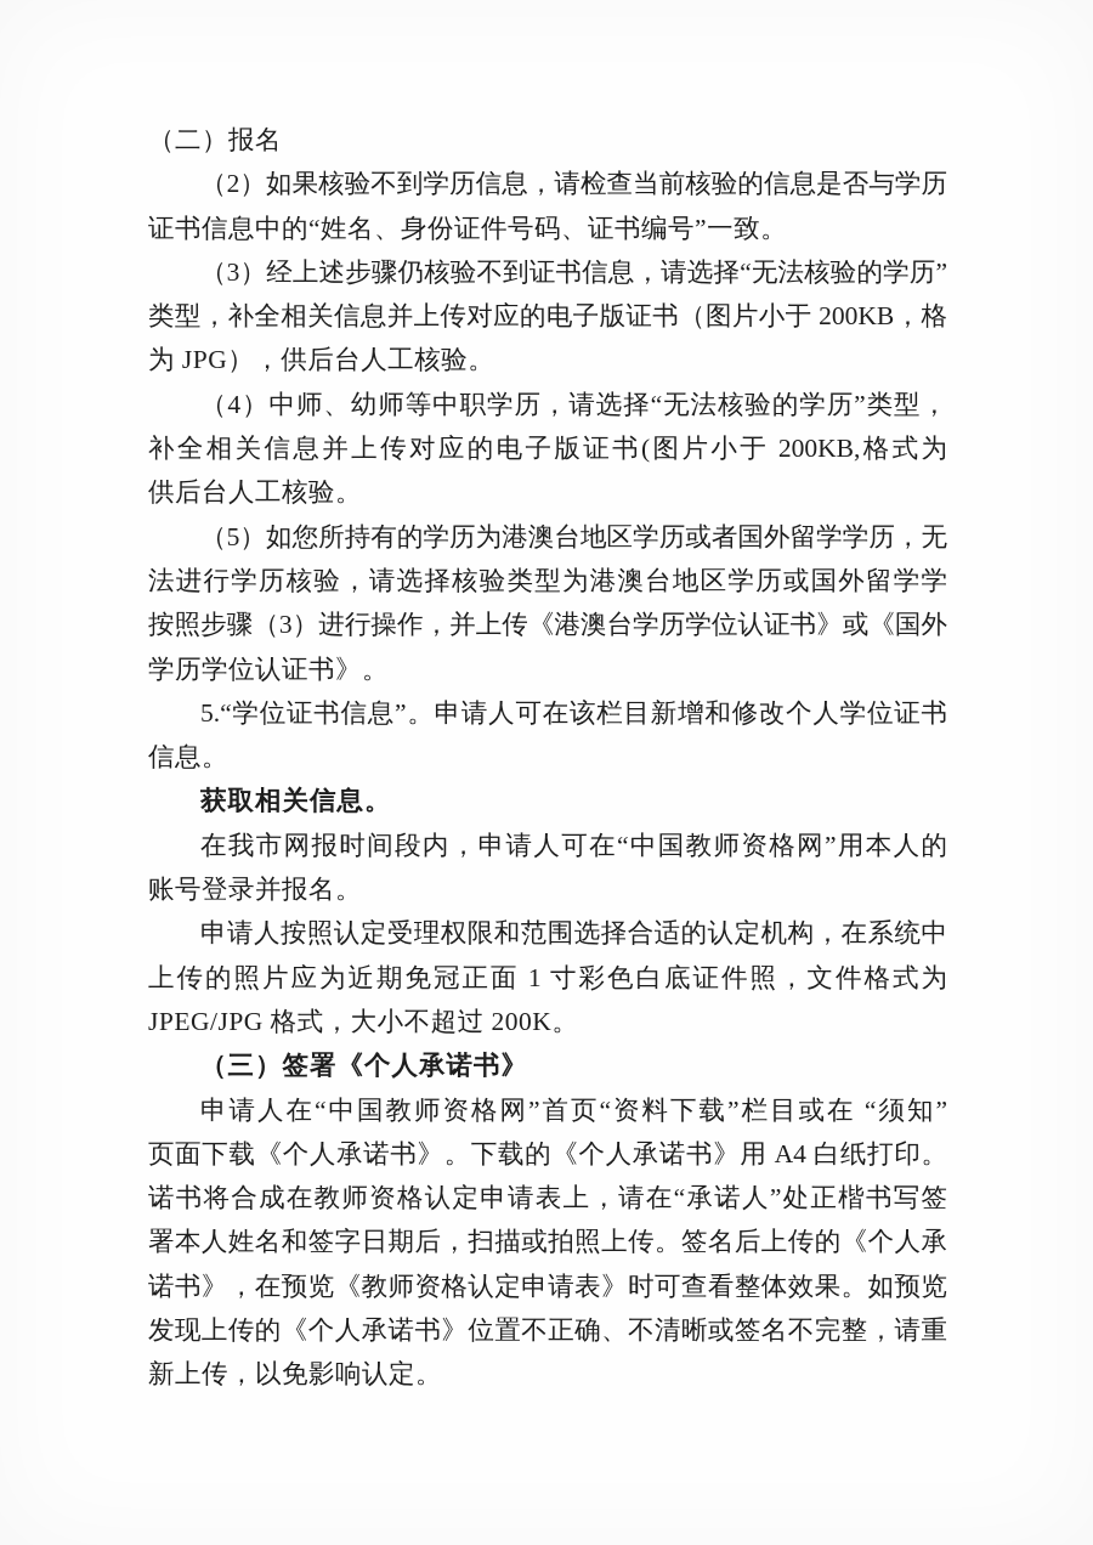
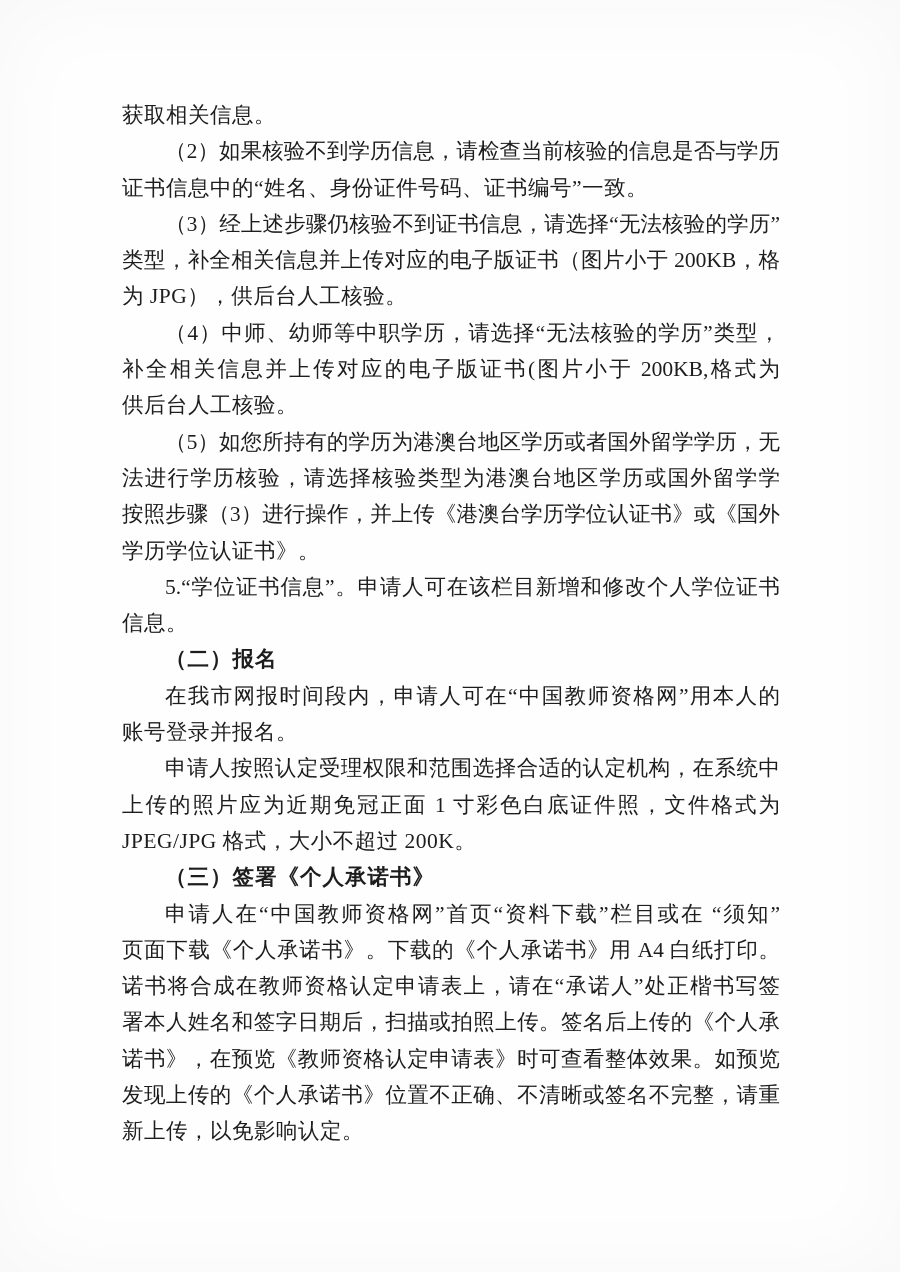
- （二）报名
+ 获取相关信息。
  （2）如果核验不到学历信息，请检查当前核验的信息是否与学历
  证书信息中的“姓名、身份证件号码、证书编号”一致。
  （3）经上述步骤仍核验不到证书信息，请选择“无法核验的学历”
  类型，补全相关信息并上传对应的电子版证书（图片小于 200KB，格
  为 JPG），供后台人工核验。
  （4）中师、幼师等中职学历，请选择“无法核验的学历”类型，
  补全相关信息并上传对应的电子版证书(图片小于 200KB,格式为
  供后台人工核验。
  （5）如您所持有的学历为港澳台地区学历或者国外留学学历，无
  法进行学历核验，请选择核验类型为港澳台地区学历或国外留学学
  按照步骤（3）进行操作，并上传《港澳台学历学位认证书》或《国外
  学历学位认证书》。
  5.“学位证书信息”。申请人可在该栏目新增和修改个人学位证书
  信息。
- 获取相关信息。
+ （二）报名
  在我市网报时间段内，申请人可在“中国教师资格网”用本人的
  账号登录并报名。
  申请人按照认定受理权限和范围选择合适的认定机构，在系统中
  上传的照片应为近期免冠正面 1 寸彩色白底证件照，文件格式为
  JPEG/JPG 格式，大小不超过 200K。
  （三）签署《个人承诺书》
  申请人在“中国教师资格网”首页“资料下载”栏目或在 “须知”
  页面下载《个人承诺书》。下载的《个人承诺书》用 A4 白纸打印。
  诺书将合成在教师资格认定申请表上，请在“承诺人”处正楷书写签
  署本人姓名和签字日期后，扫描或拍照上传。签名后上传的《个人承
  诺书》，在预览《教师资格认定申请表》时可查看整体效果。如预览
  发现上传的《个人承诺书》位置不正确、不清晰或签名不完整，请重
  新上传，以免影响认定。
